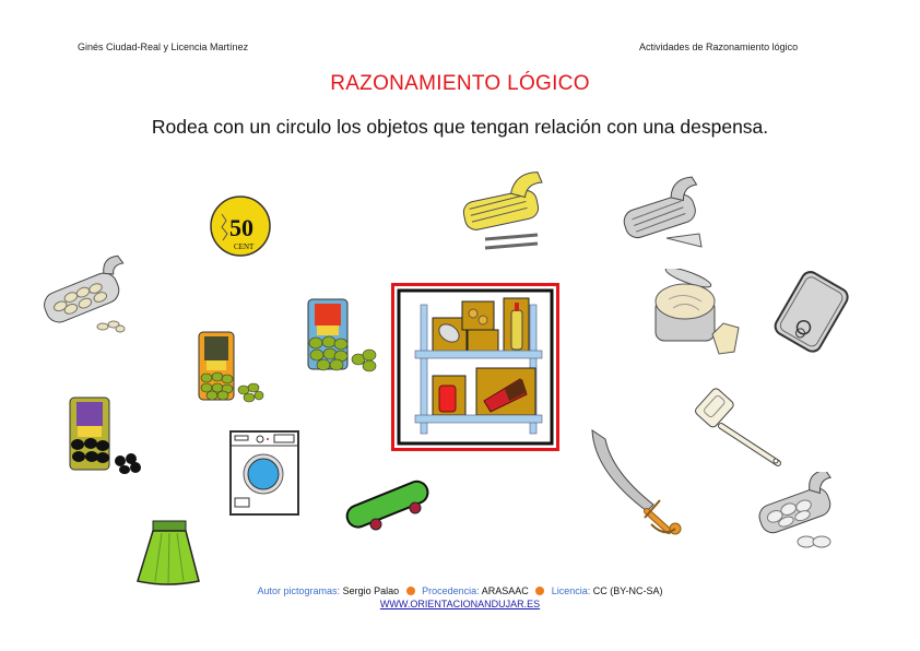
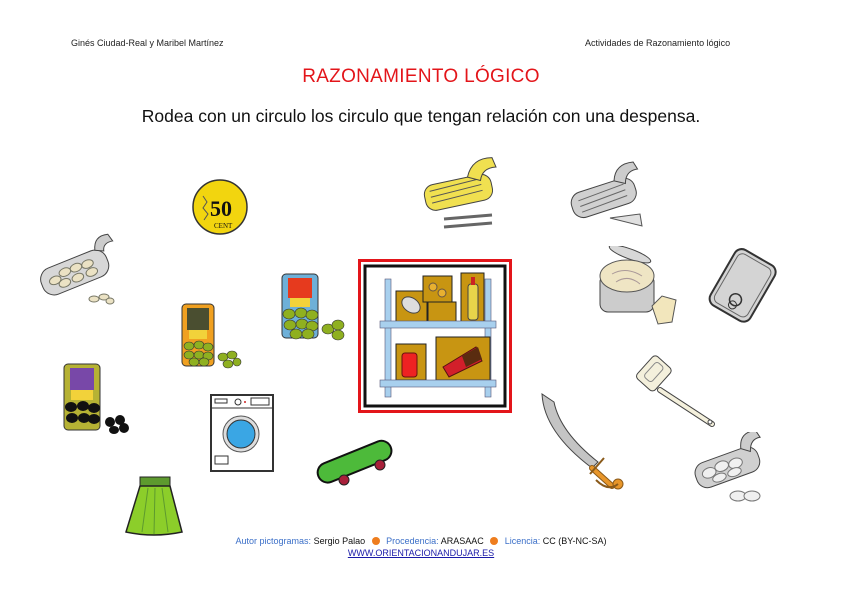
- Ginés Ciudad-Real y Licencia Martínez
+ Ginés Ciudad-Real y Maribel Martínez
  Actividades de Razonamiento lógico
  RAZONAMIENTO LÓGICO
- Rodea con un circulo los objetos que tengan relación con una despensa.
+ Rodea con un circulo los circulo que tengan relación con una despensa.
  50
  CENT
  Autor pictogramas: Sergio Palao Procedencia: ARASAAC Licencia: CC (BY-NC-SA)
  WWW.ORIENTACIONANDUJAR.ES
